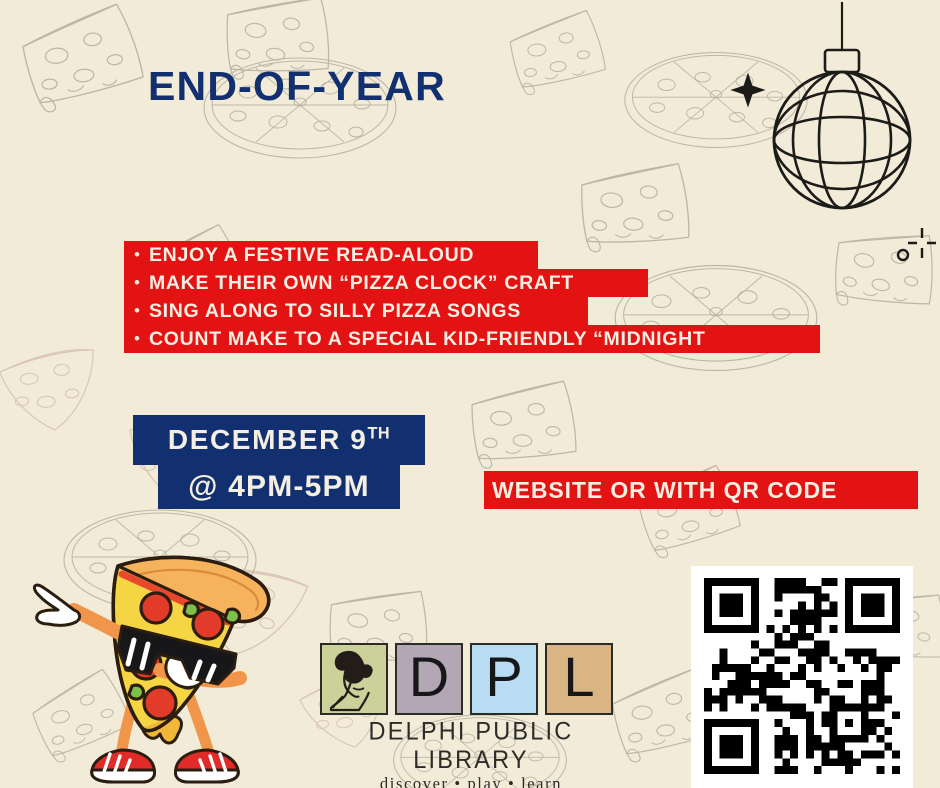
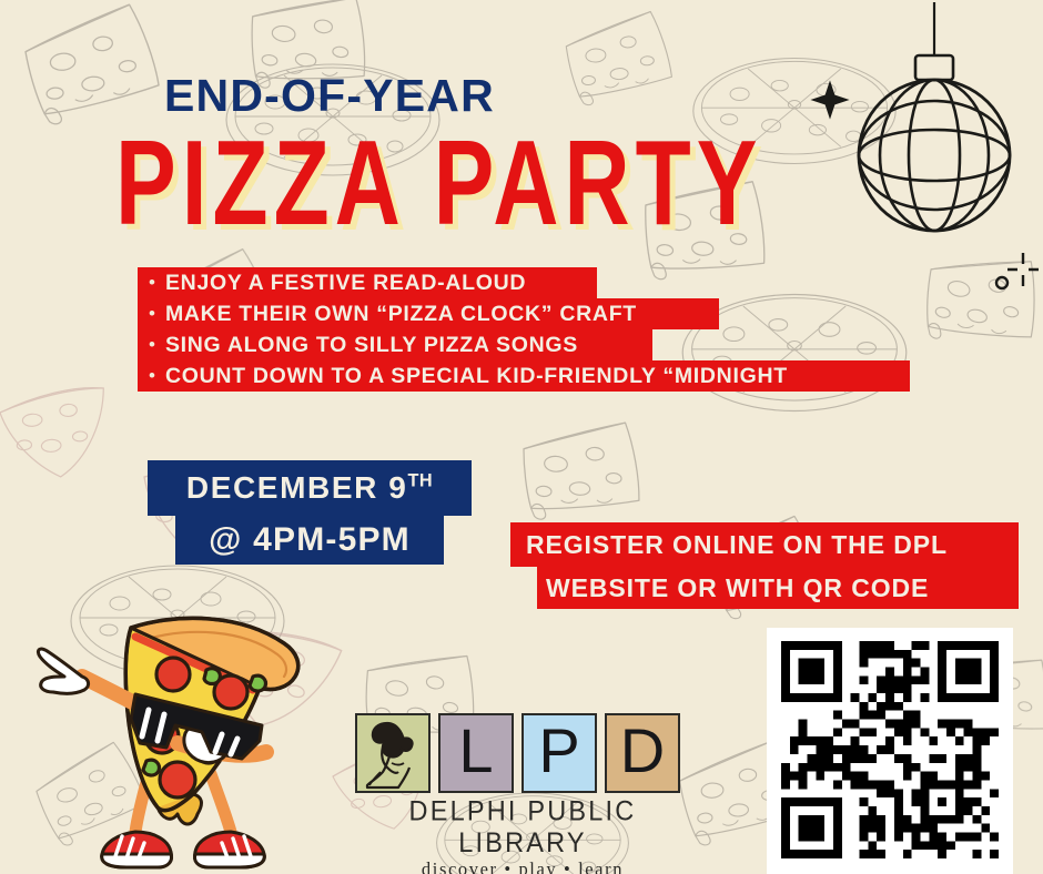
  END-OF-YEAR
+ PIZZA PARTY
  •
  ENJOY A FESTIVE READ-ALOUD
  •
  MAKE THEIR OWN “PIZZA CLOCK” CRAFT
  •
  SING ALONG TO SILLY PIZZA SONGS
  •
- COUNT MAKE TO A SPECIAL KID-FRIENDLY “MIDNIGHT
+ COUNT DOWN TO A SPECIAL KID-FRIENDLY “MIDNIGHT
  DECEMBER 9TH
  @ 4PM-5PM
+ REGISTER ONLINE ON THE DPL
  WEBSITE OR WITH QR CODE
- D
+ L
  P
- L
+ D
  DELPHI PUBLIC LIBRARY
  discover • play • learn
